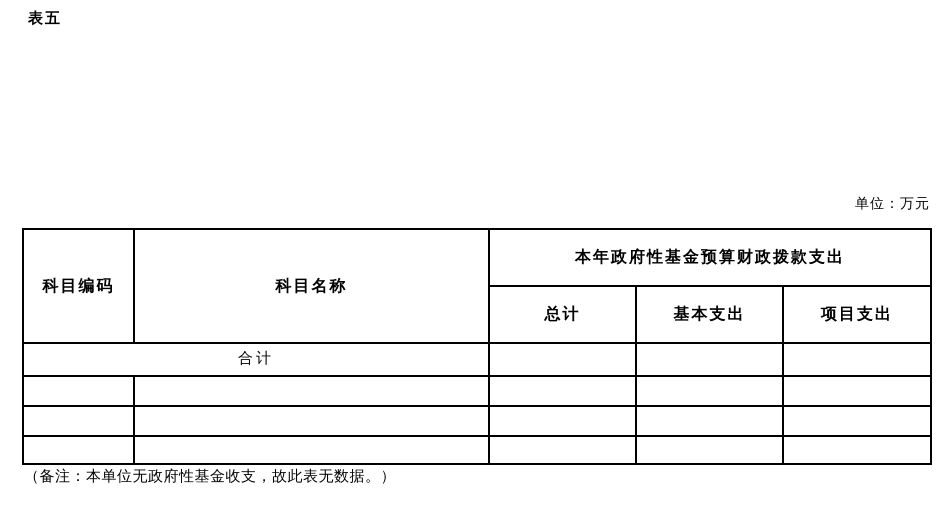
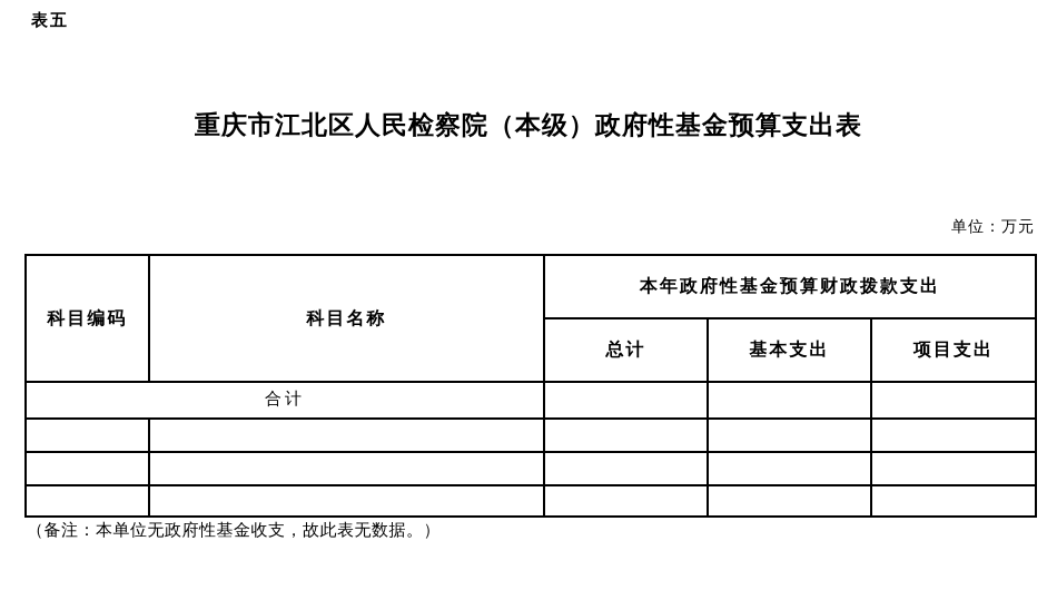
  表五
+ 重庆市江北区人民检察院（本级）政府性基金预算支出表
  单位：万元
  科目编码	科目名称	本年政府性基金预算财政拨款支出
  总计	基本支出	项目支出
  合计
  （备注：本单位无政府性基金收支，故此表无数据。）
